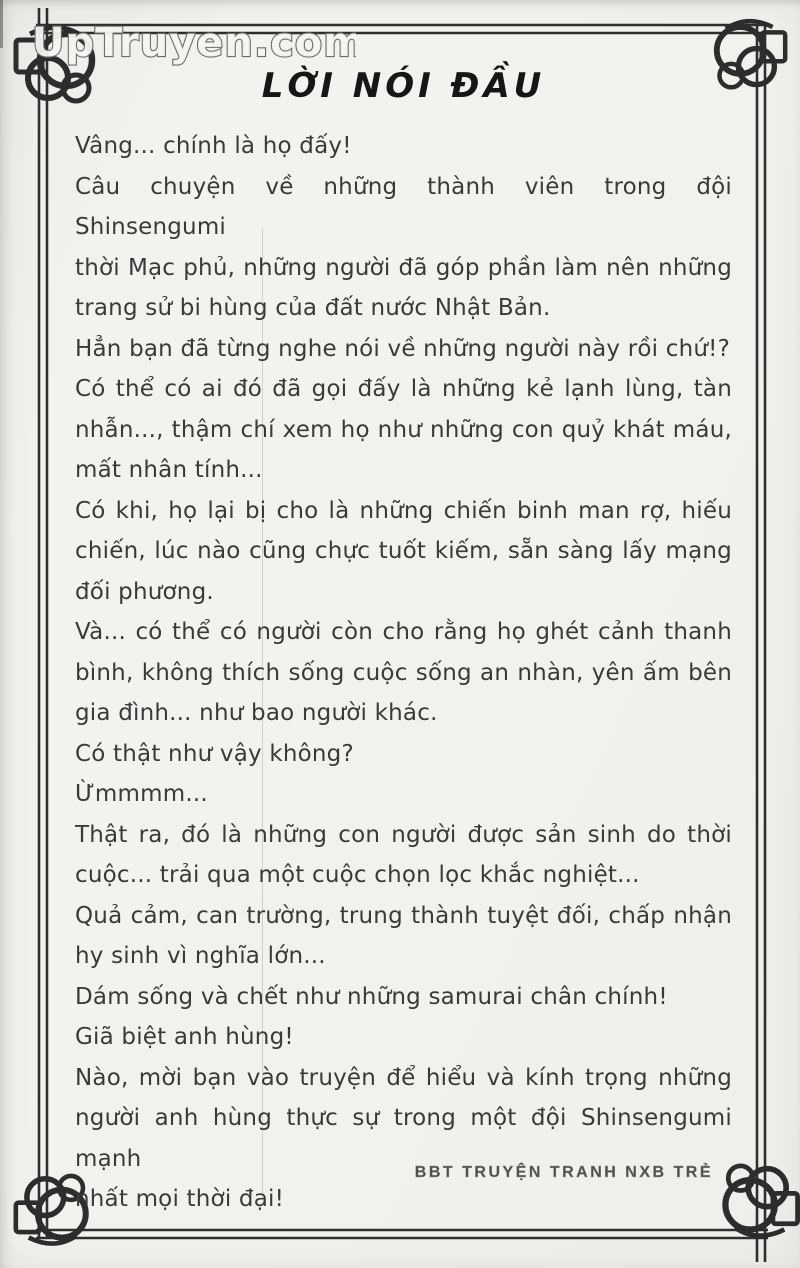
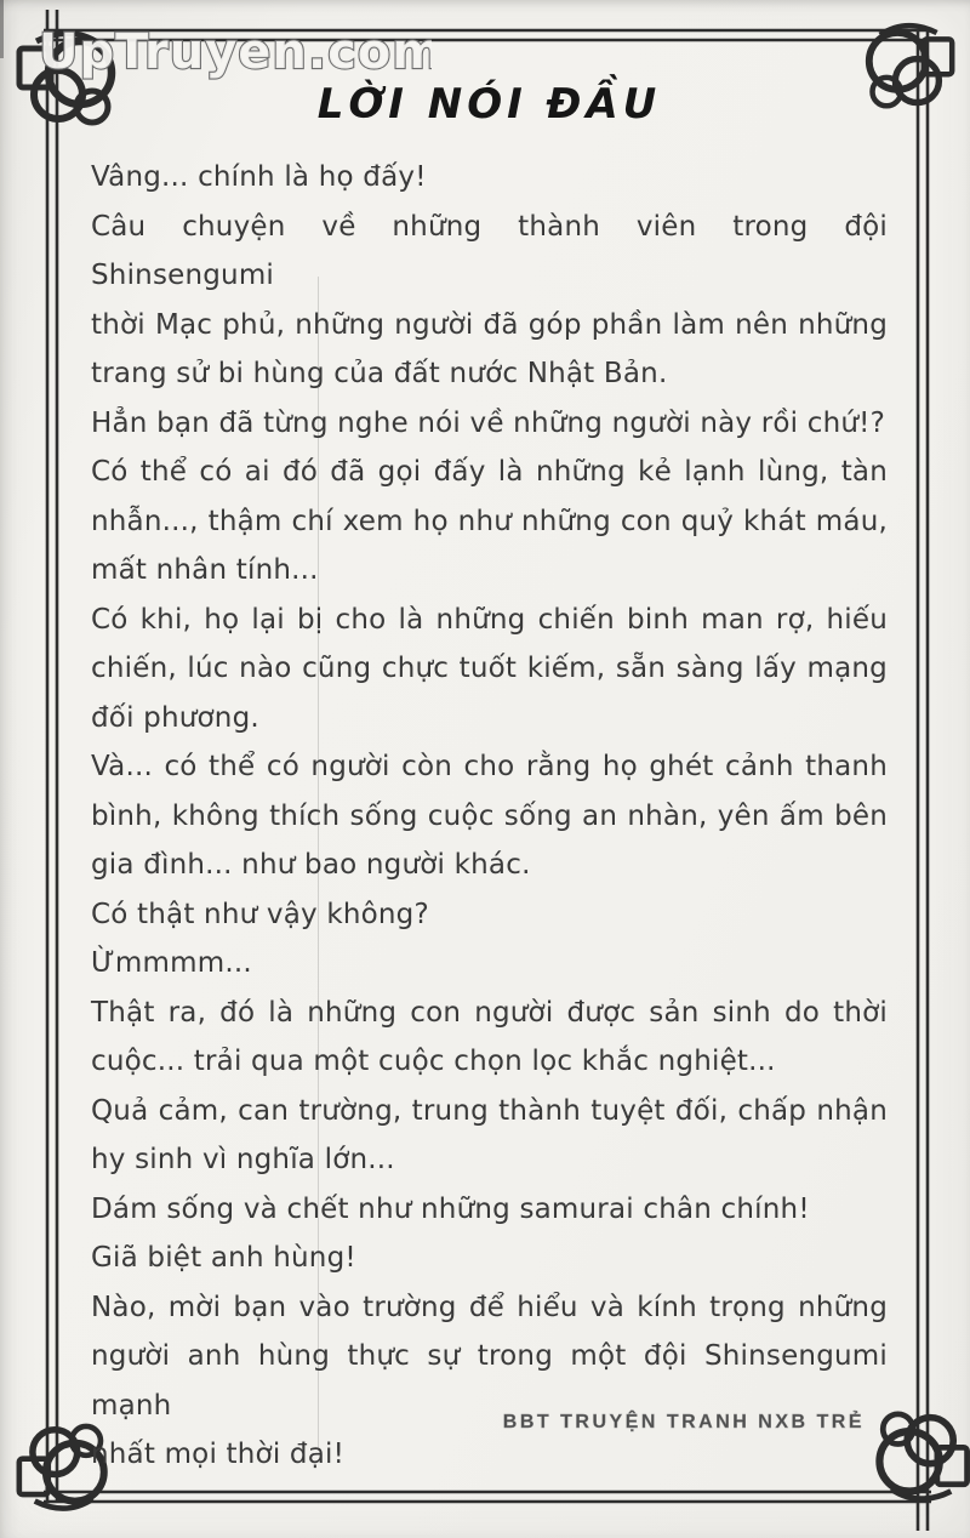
  UpTruyen.com
  LỜI NÓI ĐẦU
  Vâng... chính là họ đấy!
  Câu chuyện về những thành viên trong đội Shinsengumi
  thời Mạc phủ, những người đã góp phần làm nên những
  trang sử bi hùng của đất nước Nhật Bản.
  Hẳn bạn đã từng nghe nói về những người này rồi chứ!?
  Có thể có ai đó đã gọi đấy là những kẻ lạnh lùng, tàn
  nhẫn..., thậm chí xem họ như những con quỷ khát máu,
  mất nhân tính...
  Có khi, họ lại bị cho là những chiến binh man rợ, hiếu
  chiến, lúc nào cũng chực tuốt kiếm, sẵn sàng lấy mạng
  đối phương.
  Và... có thể có người còn cho rằng họ ghét cảnh thanh
  bình, không thích sống cuộc sống an nhàn, yên ấm bên
  gia đình... như bao người khác.
  Có thật như vậy không?
  Ừmmmm...
  Thật ra, đó là những con người được sản sinh do thời
  cuộc... trải qua một cuộc chọn lọc khắc nghiệt...
  Quả cảm, can trường, trung thành tuyệt đối, chấp nhận
  hy sinh vì nghĩa lớn...
  Dám sống và chết như những samurai chân chính!
  Giã biệt anh hùng!
- Nào, mời bạn vào truyện để hiểu và kính trọng những
+ Nào, mời bạn vào trường để hiểu và kính trọng những
  người anh hùng thực sự trong một đội Shinsengumi mạnh
  nhất mọi thời đại!
  BBT TRUYỆN TRANH NXB TRẺ
